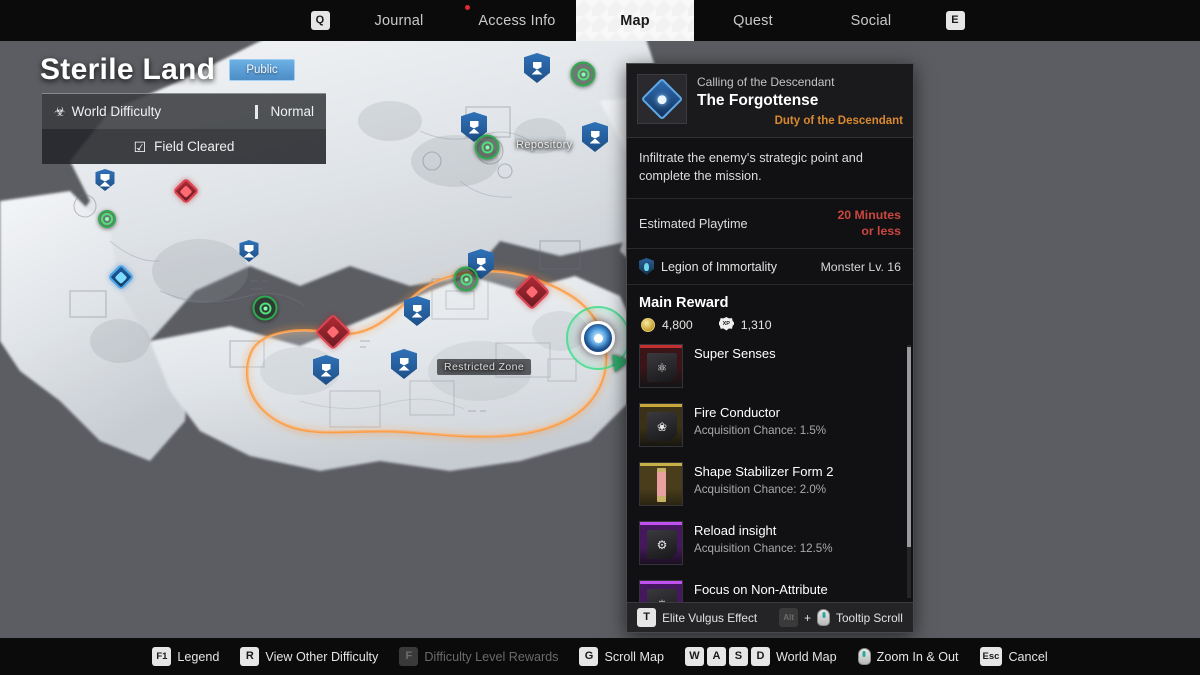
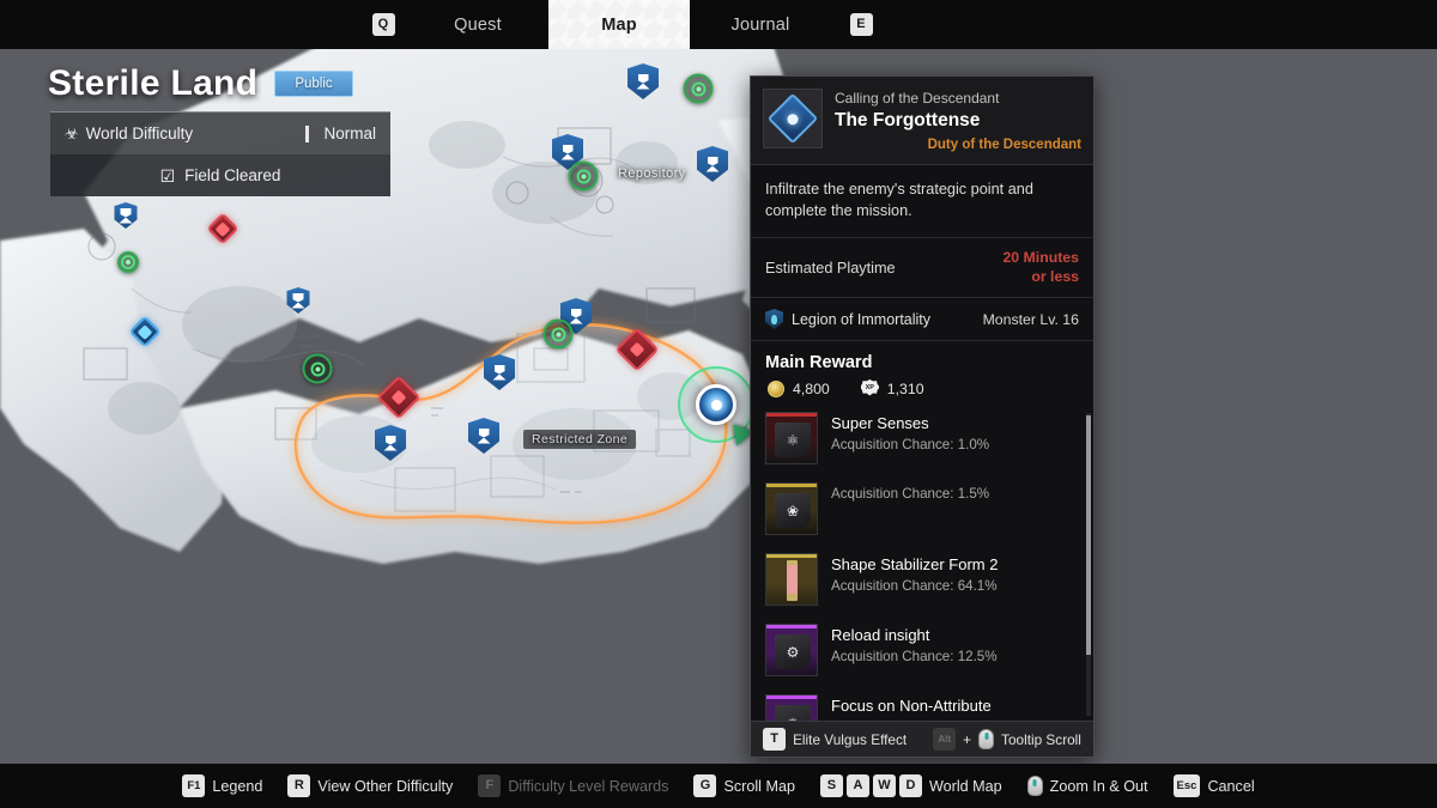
  Q
- Journal
+ Quest
- Access Info
  Map
- Quest
+ Journal
- Social
  E
  Repository
  Restricted Zone
  Sterile Land
  Public
  ☣
  World Difficulty
  Normal
  ☑
  Field Cleared
  Calling of the Descendant
  The Forgottense
  Duty of the Descendant
  Infiltrate the enemy's strategic point and complete the mission.
  Estimated Playtime
  20 Minutes
  or less
  Legion of Immortality
  Monster Lv. 16
  Main Reward
  4,800
  1,310
  ⚛
  Super Senses
+ Acquisition Chance: 1.0%
  ❀
- Fire Conductor
  Acquisition Chance: 1.5%
  Shape Stabilizer Form 2
- Acquisition Chance: 2.0%
+ Acquisition Chance: 64.1%
  ⚙
  Reload insight
  Acquisition Chance: 12.5%
  Focus on Non-Attribute
  T
  Elite Vulgus Effect
  Alt
  +
  Tooltip Scroll
  F1
  Legend
  R
  View Other Difficulty
  F
  Difficulty Level Rewards
  G
  Scroll Map
- W
+ S
  A
- S
+ W
  D
  World Map
  Zoom In & Out
  Esc
  Cancel
